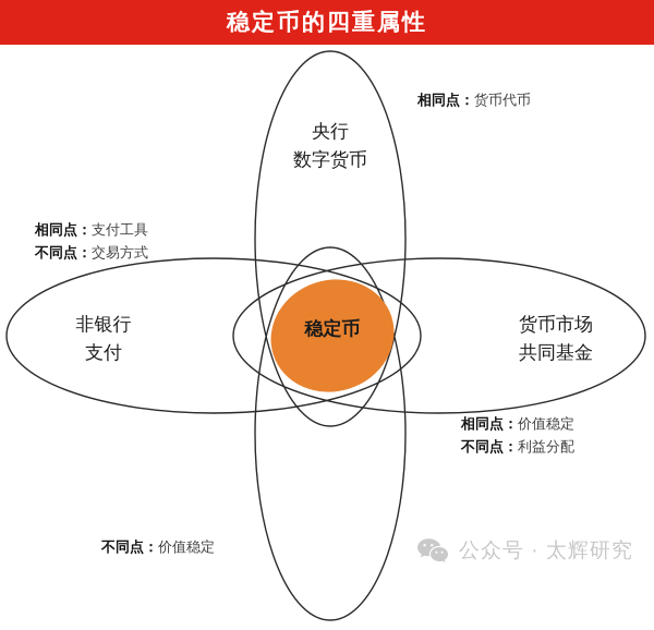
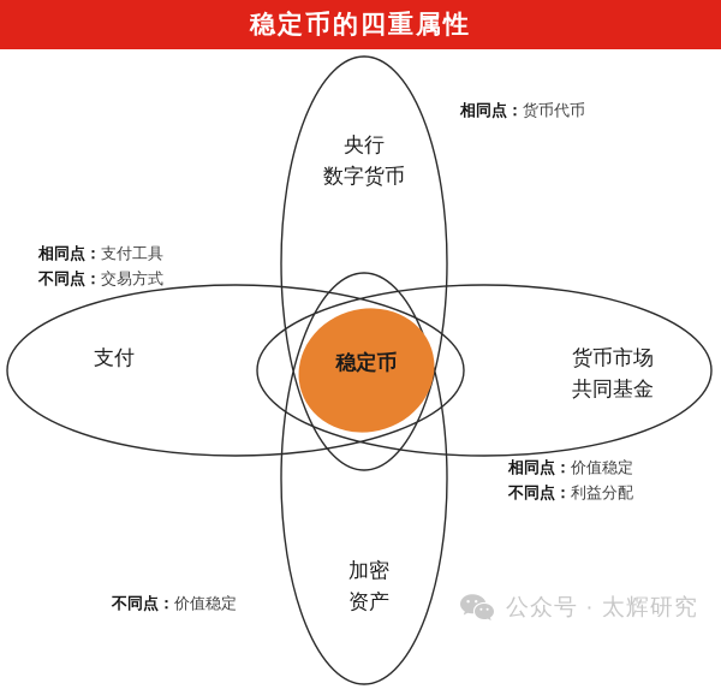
  稳定币的四重属性
  央行
  数字货币
- 非银行
  支付
  货币市场
  共同基金
+ 加密
+ 资产
  稳定币
  相同点：货币代币
  相同点：支付工具
  不同点：交易方式
  相同点：价值稳定
  不同点：利益分配
  不同点：价值稳定
  公众号 · 太辉研究
